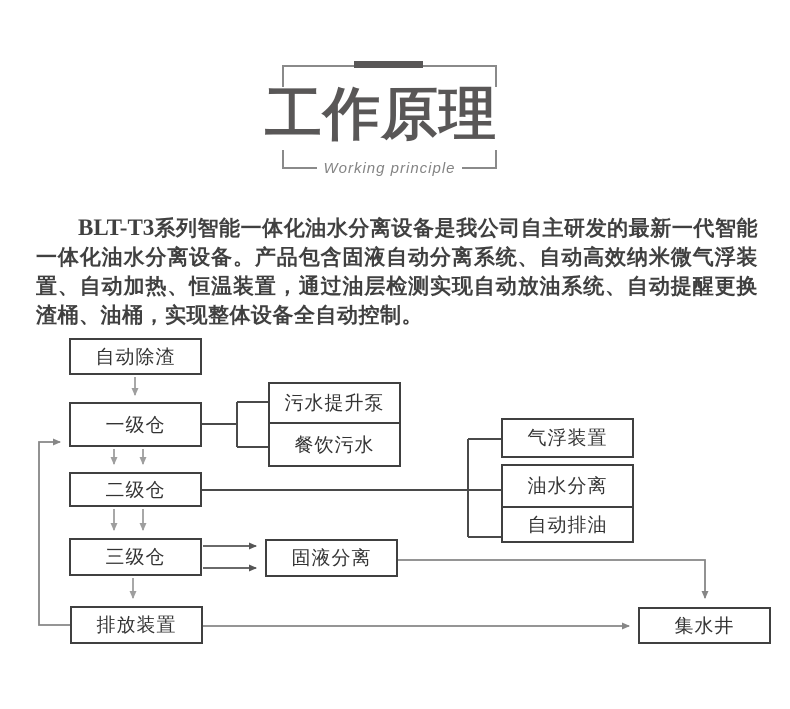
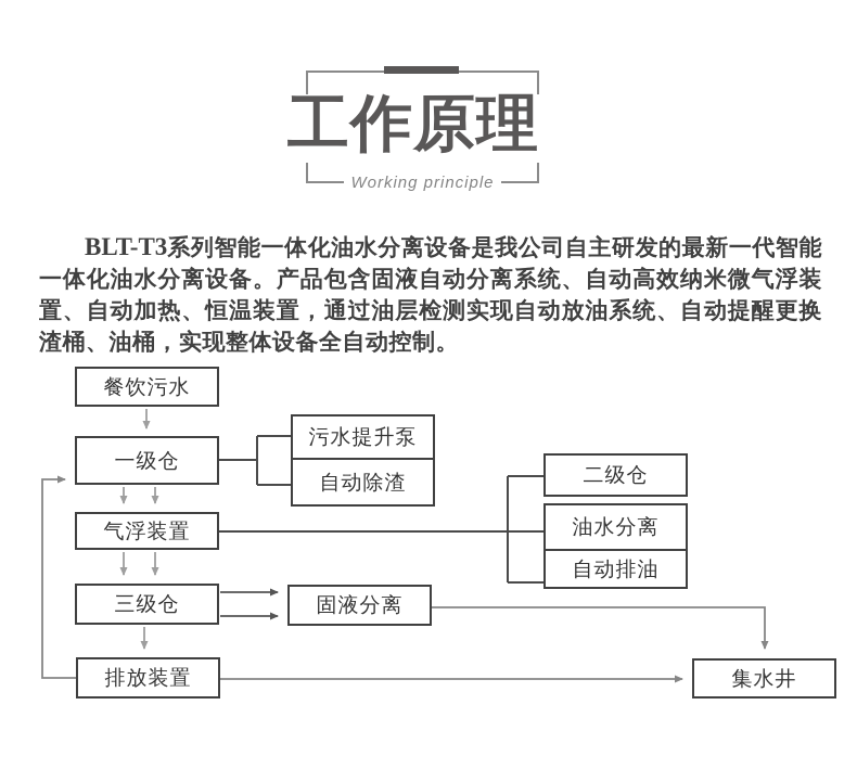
  工作原理
  Working principle
  BLT-T3系列智能一体化油水分离设备是我公司自主研发的最新一代智能一体化油水分离设备。产品包含固液自动分离系统、自动高效纳米微气浮装置、自动加热、恒温装置，通过油层检测实现自动放油系统、自动提醒更换渣桶、油桶，实现整体设备全自动控制。
- 自动除渣
+ 餐饮污水
  一级仓
- 二级仓
+ 气浮装置
  三级仓
  排放装置
  污水提升泵
- 餐饮污水
+ 自动除渣
- 气浮装置
+ 二级仓
  油水分离
  自动排油
  固液分离
  集水井
